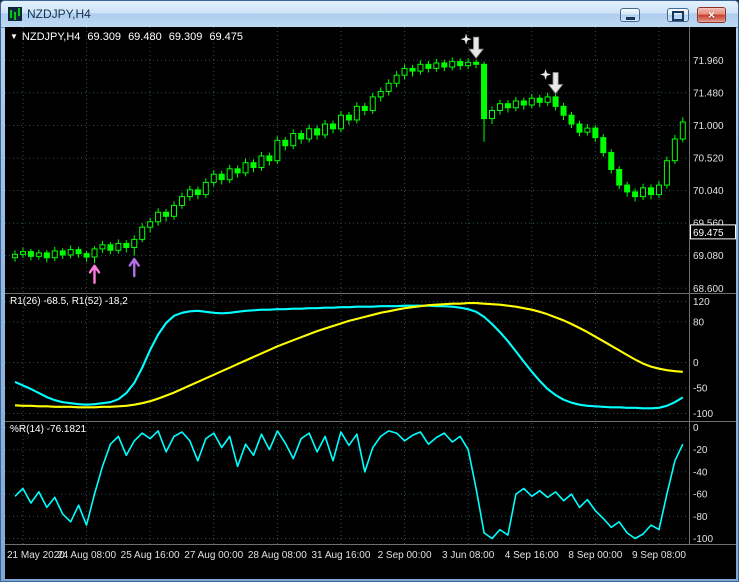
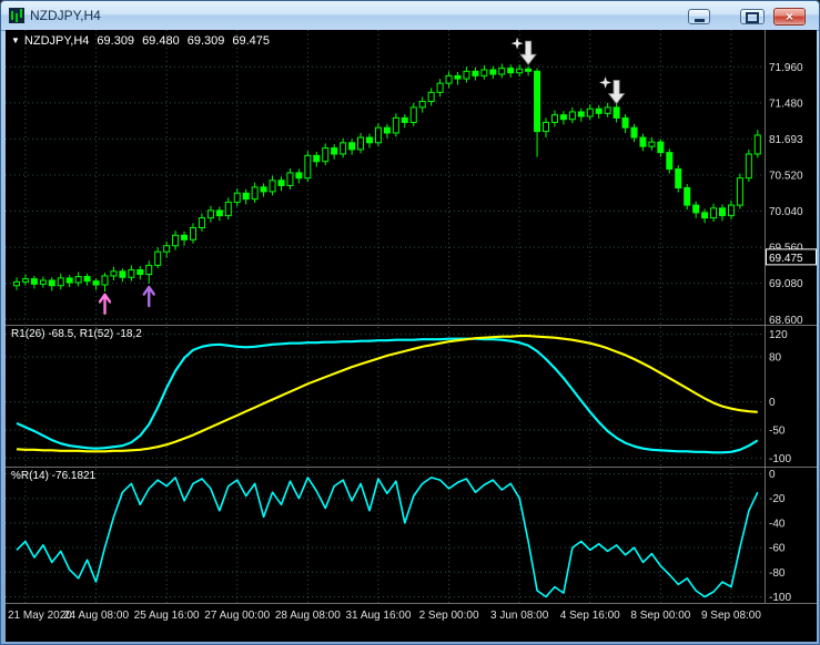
  NZDJPY,H4
  ×
  71.960
  71.480
- 71.000
+ 81.693
  70.520
  70.040
  69.560
  69.080
  68.600
  120
  80
  0
  -50
  -100
  0
  -20
  -40
  -60
  -80
  -100
  21 May 2020
  24 Aug 08:00
  25 Aug 16:00
  27 Aug 00:00
  28 Aug 08:00
  31 Aug 16:00
  2 Sep 00:00
  3 Jun 08:00
  4 Sep 16:00
  8 Sep 00:00
  9 Sep 08:00
  69.475
  ▼ NZDJPY,H4 69.309 69.480 69.309 69.475
  R1(26) -68.5, R1(52) -18,2
  %R(14) -76.1821
